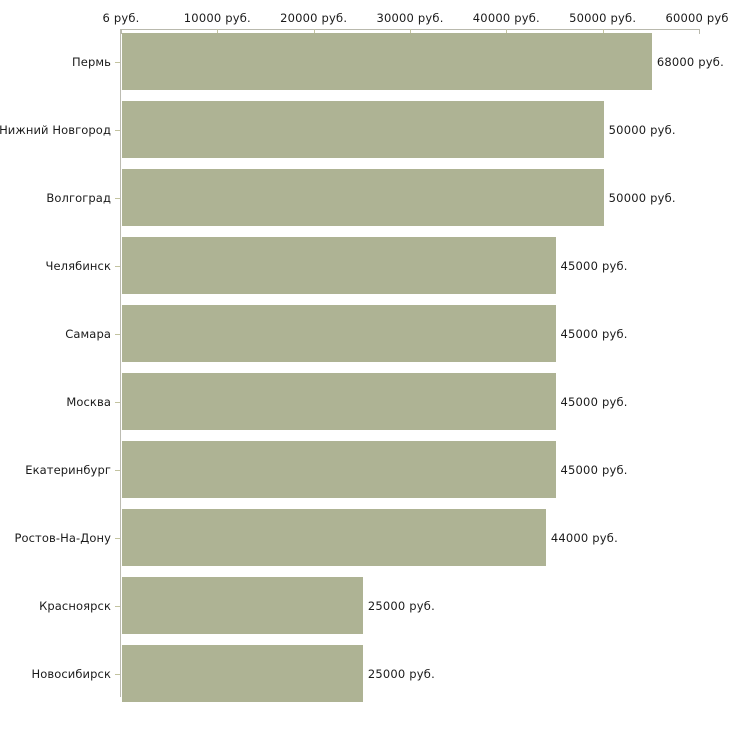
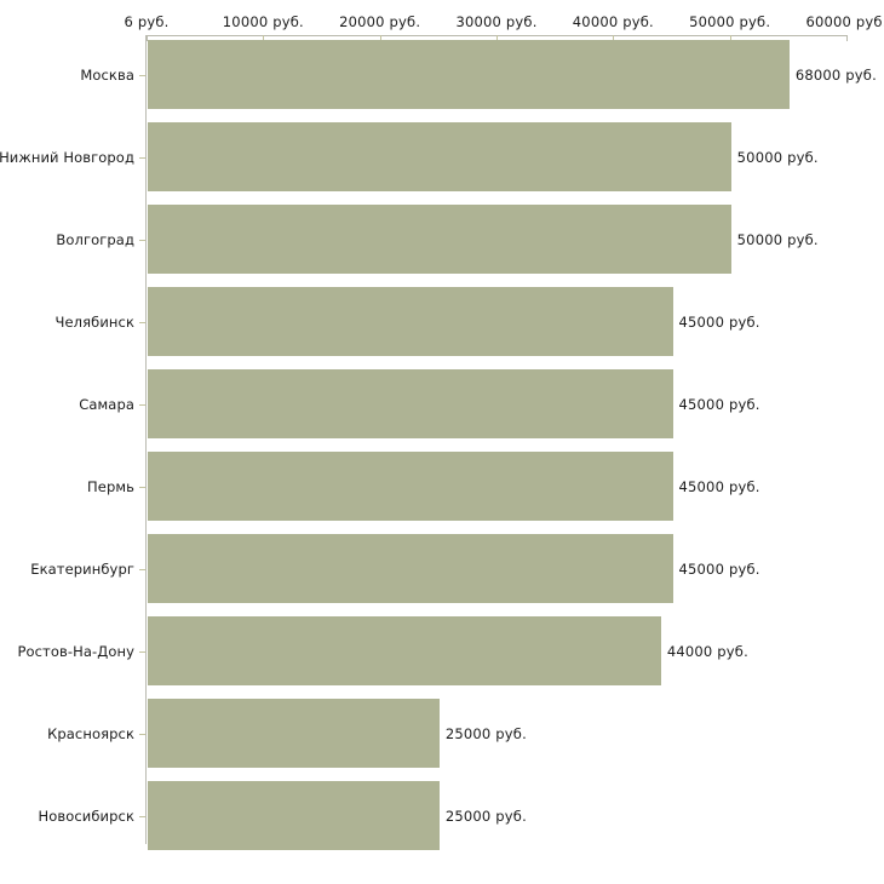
  6 руб.
  10000 руб.
  20000 руб.
  30000 руб.
  40000 руб.
  50000 руб.
  60000 руб
- Пермь
+ Москва
  68000 руб.
  Нижний Новгород
  50000 руб.
  Волгоград
  50000 руб.
  Челябинск
  45000 руб.
  Самара
  45000 руб.
- Москва
+ Пермь
  45000 руб.
  Екатеринбург
  45000 руб.
  Ростов-На-Дону
  44000 руб.
  Красноярск
  25000 руб.
  Новосибирск
  25000 руб.
